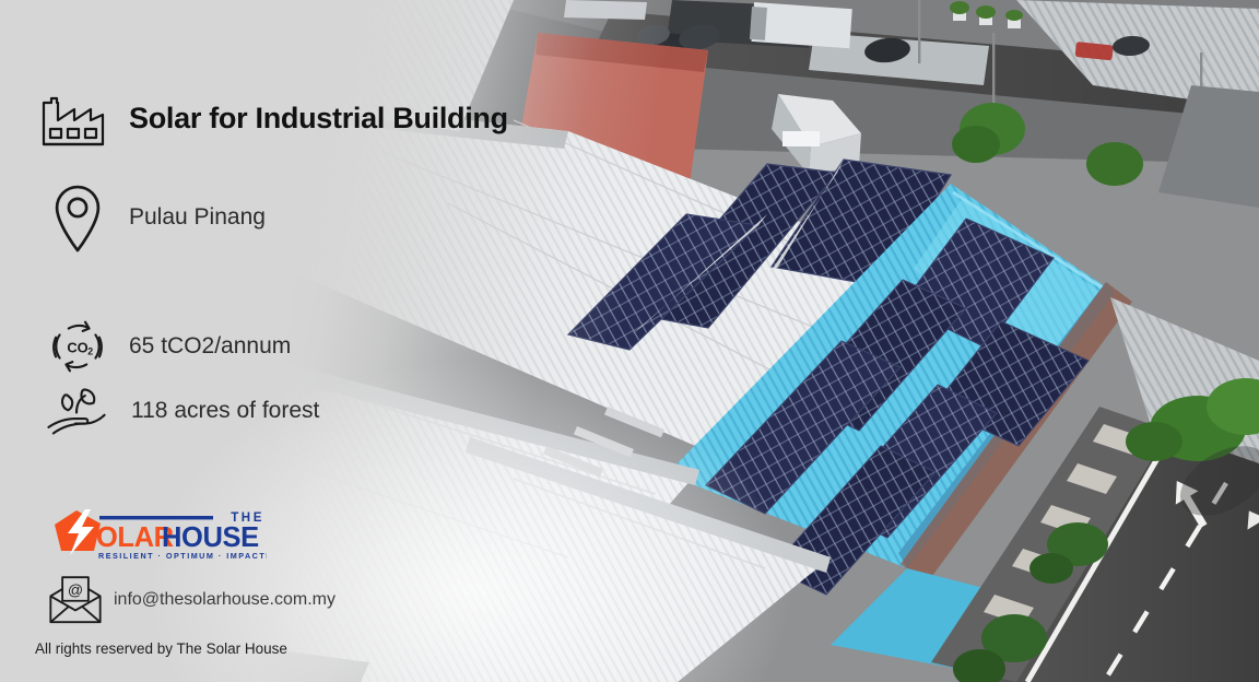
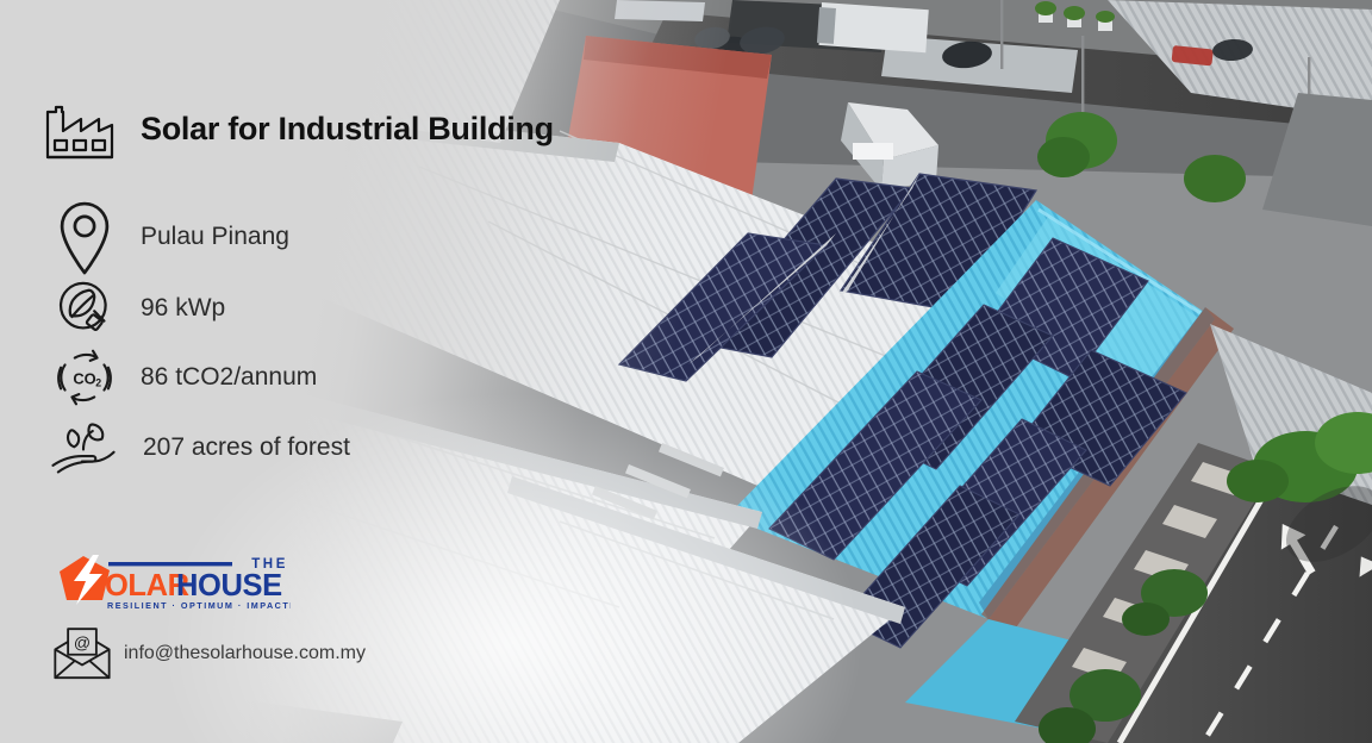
  Solar for Industrial Building
  Pulau Pinang
+ 96 kWp
  CO
  2
- 65 tCO2/annum
+ 86 tCO2/annum
- 118 acres of forest
+ 207 acres of forest
  THE
  OLAR
  HOUSE
  RESILIENT · OPTIMUM · IMPACT
  @
  info@thesolarhouse.com.my
- All rights reserved by The Solar House
